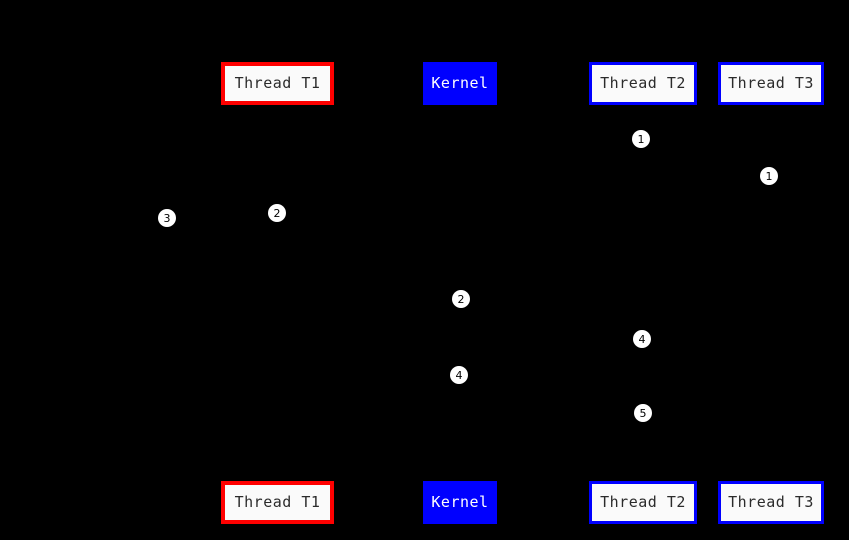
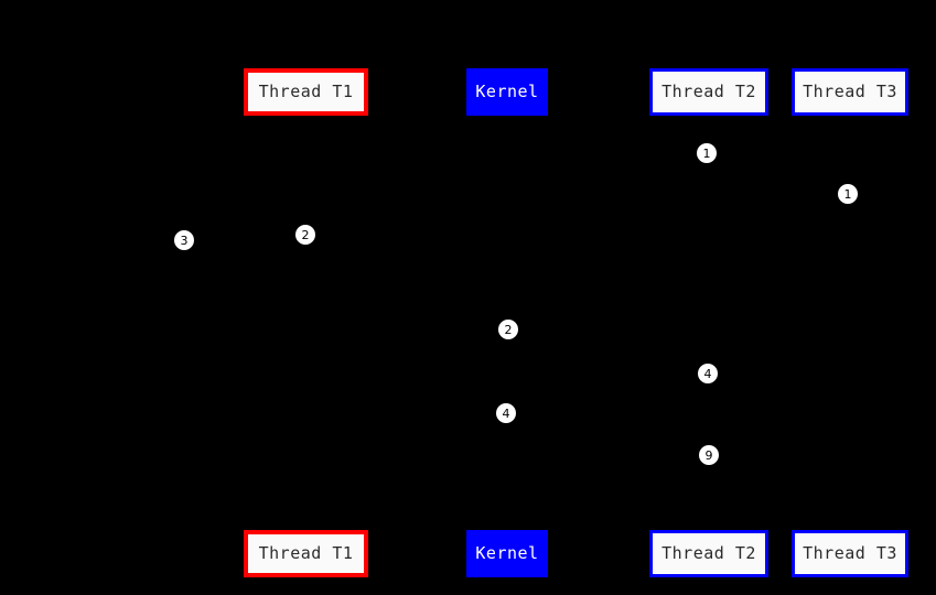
  Thread T1
  Kernel
  Thread T2
  Thread T3
  Thread T1
  Kernel
  Thread T2
  Thread T3
  1
  1
  2
  3
  2
  4
  4
- 5
+ 9
